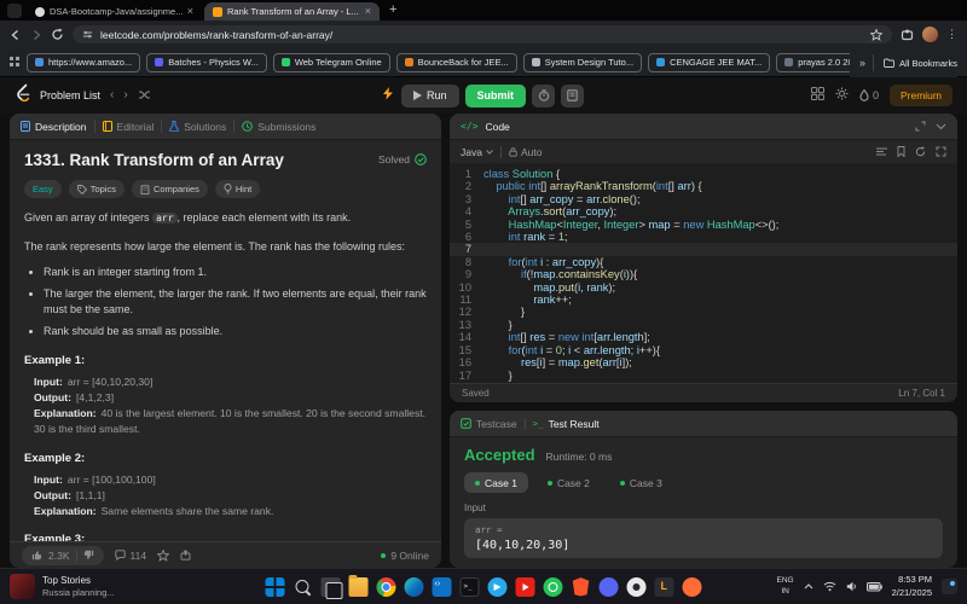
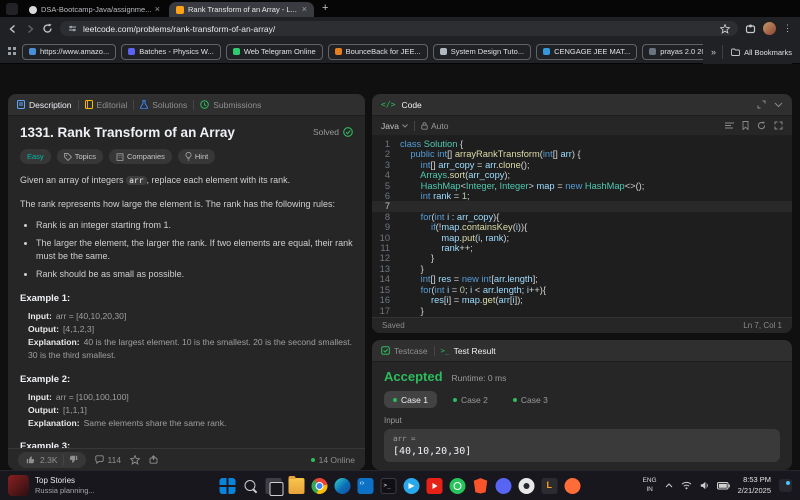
  DSA-Bootcamp-Java/assignme...
  ×
  Rank Transform of an Array - L...
  ×
  +
  leetcode.com/problems/rank-transform-of-an-array/
  ⋮
  https://www.amazo...
  Batches - Physics W...
  Web Telegram Online
  BounceBack for JEE...
  System Design Tuto...
  CENGAGE JEE MAT...
  prayas 2.0 2
  »
  All Bookmarks
- Problem List
- ‹
- ›
- Run
- Submit
- 0
- Premium
  Description
  Editorial
  Solutions
  Submissions
  1331. Rank Transform of an Array
  Solved
  Easy
  Topics
  Companies
  Hint
  Given an array of integers arr , replace each element with its rank.
  The rank represents how large the element is. The rank has the following rules:
  Rank is an integer starting from 1.
  The larger the element, the larger the rank. If two elements are equal, their rank must be the same.
  Rank should be as small as possible.
  Example 1:
  Input: arr = [40,10,20,30]
  Output: [4,1,2,3]
  Explanation: 40 is the largest element. 10 is the smallest. 20 is the second smallest. 30 is the third smallest.
  Example 2:
  Input: arr = [100,100,100]
  Output: [1,1,1]
  Explanation: Same elements share the same rank.
  Example 3:
  2.3K
  114
- 9 Online
+ 14 Online
  </>
  Code
  Java
  Auto
  1
  class Solution {
  2
  public int[] arrayRankTransform(int[] arr) {
  3
  int[] arr_copy = arr.clone();
  4
  Arrays.sort(arr_copy);
  5
  HashMap<Integer, Integer> map = new HashMap<>();
  6
  int rank = 1;
  7
  8
  for(int i : arr_copy){
  9
  if(!map.containsKey(i)){
  10
  map.put(i, rank);
  11
  rank++;
  12
  }
  13
  }
  14
  int[] res = new int[arr.length];
  15
  for(int i = 0; i < arr.length; i++){
  16
  res[i] = map.get(arr[i]);
  17
  }
  Saved
  Ln 7, Col 1
  Testcase
  >_
  Test Result
  Accepted
  Runtime: 0 ms
  Case 1
  Case 2
  Case 3
  Input
  arr =
  [40,10,20,30]
  Top Stories
  Russia planning...
  8:53 PM
  2/21/2025
